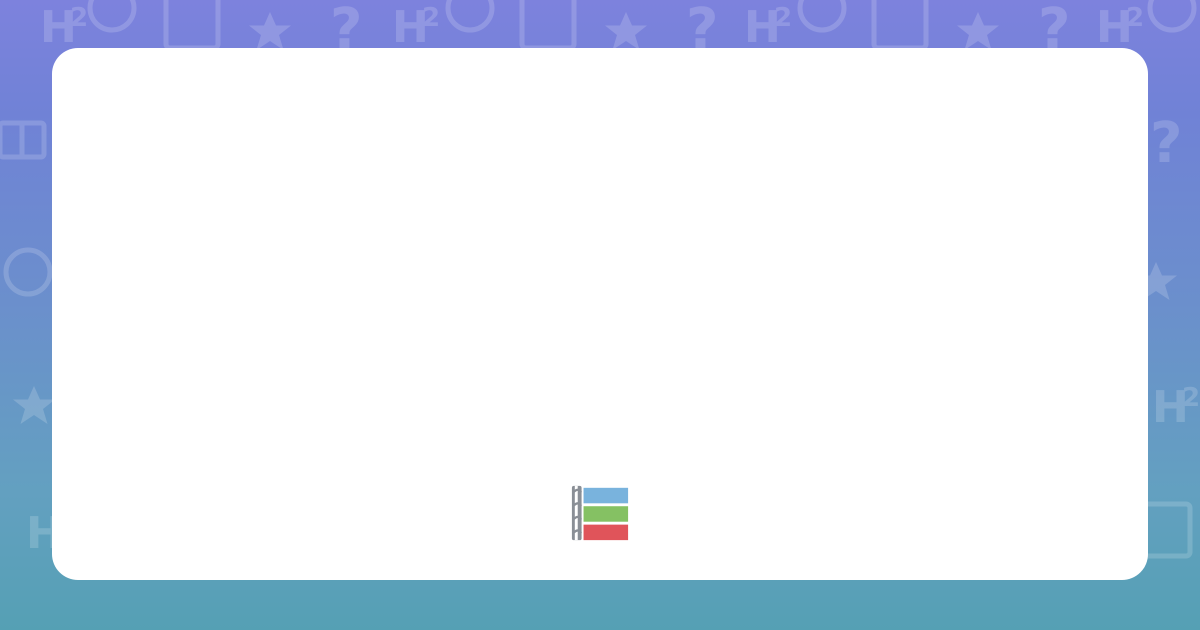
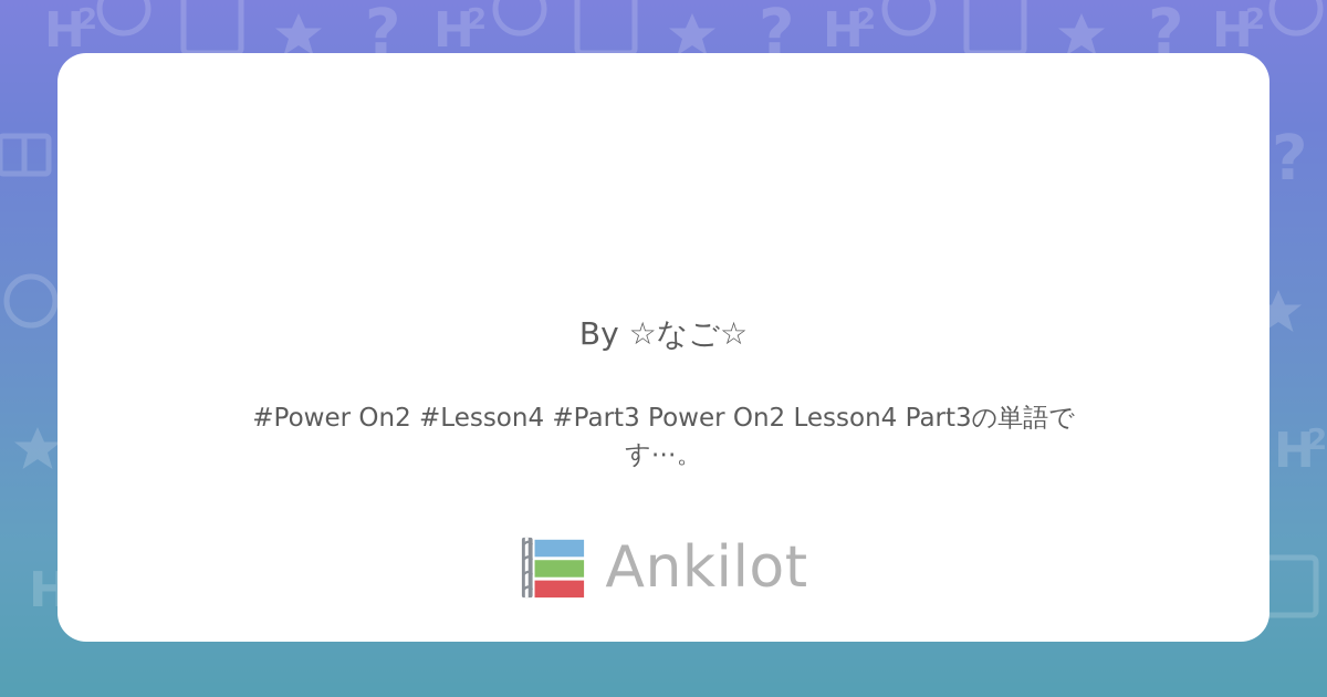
+ By ☆なご☆
+ #Power On2 #Lesson4 #Part3 Power On2 Lesson4 Part3の単語です⋯。
+ Ankilot
